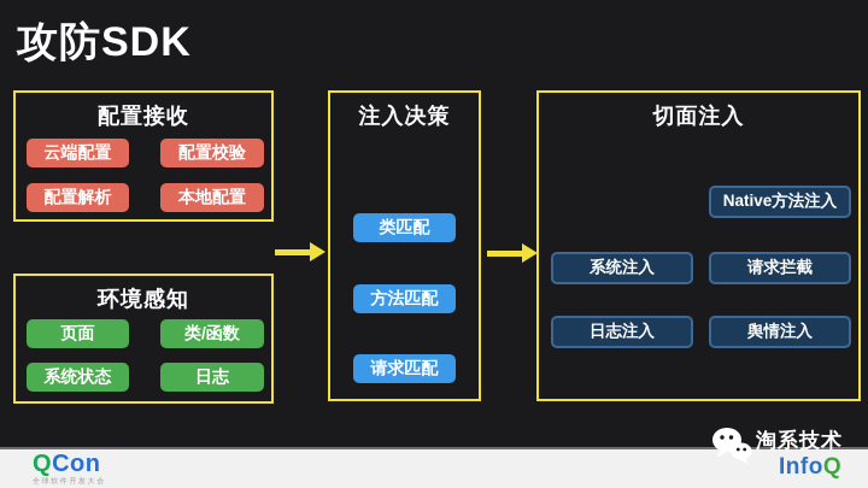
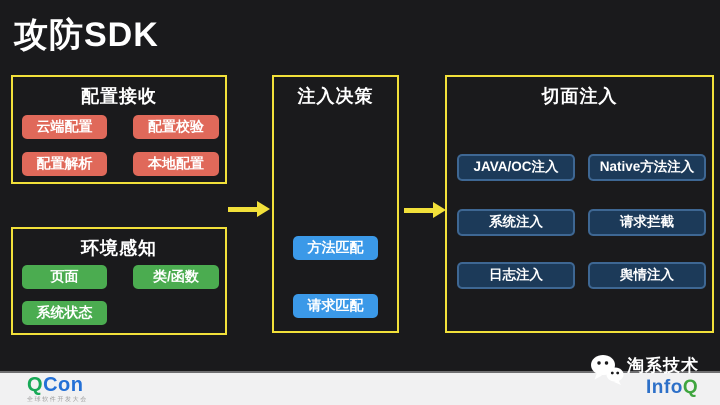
  攻防SDK
  配置接收
  云端配置
  配置校验
  配置解析
  本地配置
  环境感知
  页面
  类/函数
  系统状态
- 日志
  注入决策
- 类匹配
  方法匹配
  请求匹配
  切面注入
+ JAVA/OC注入
  Native方法注入
  系统注入
  请求拦截
  日志注入
  舆情注入
  QCon
  淘系技术
  InfoQ
